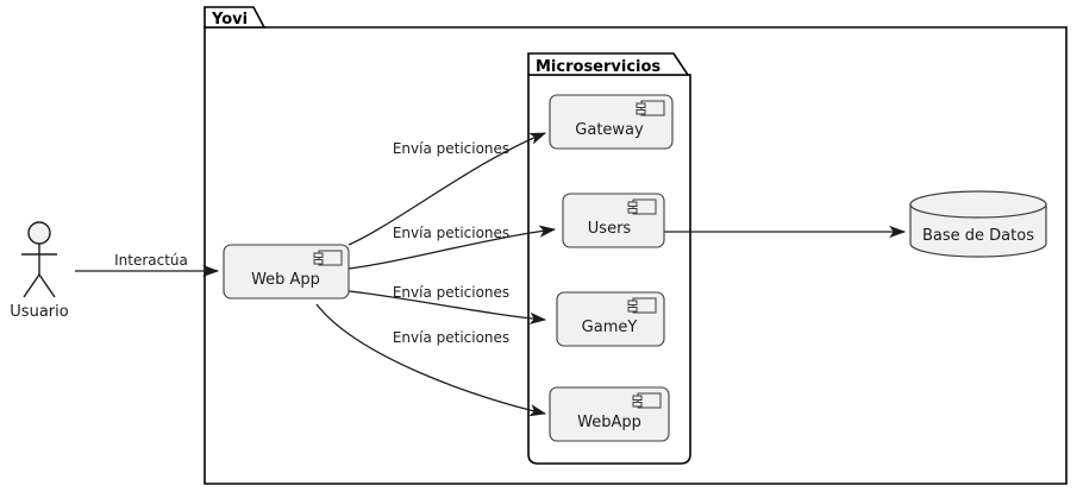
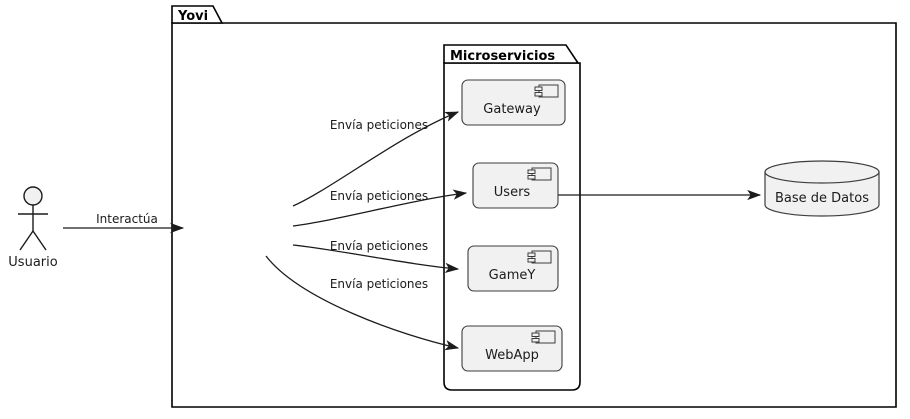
  Yovi
  Microservicios
  Usuario
- Web App
  Gateway
  Users
  GameY
  WebApp
  Base de Datos
  Interactúa
  Envía peticiones
  Envía peticiones
  Envía peticiones
  Envía peticiones
